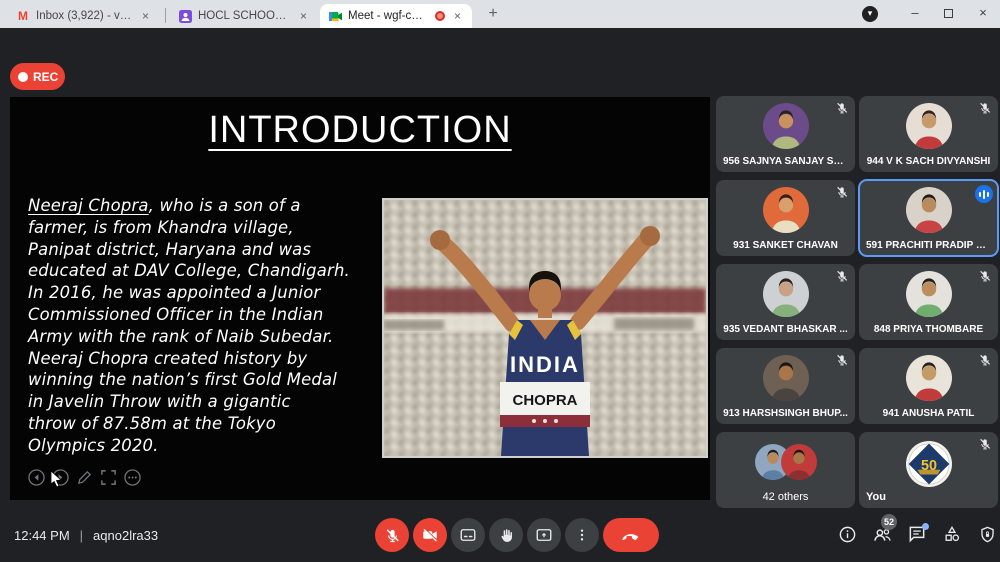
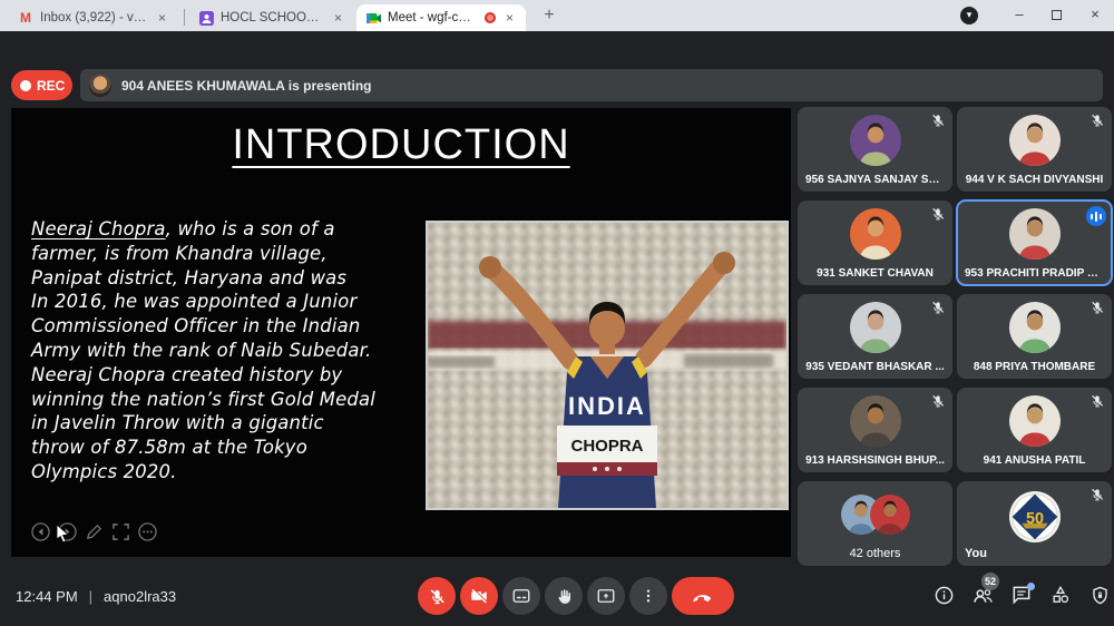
  M
  ×
  ×
  Meet - wgf-cery
  ×
  +
  ▾
  –
  ×
  REC
+ 904 ANEES KHUMAWALA is presenting
  INTRODUCTION
  Neeraj Chopra, who is a son of a
  farmer, is from Khandra village,
  Panipat district, Haryana and was
- educated at DAV College, Chandigarh.
  In 2016, he was appointed a Junior
  Commissioned Officer in the Indian
  Army with the rank of Naib Subedar.
  Neeraj Chopra created history by
  winning the nation’s first Gold Medal
  in Javelin Throw with a gigantic
  throw of 87.58m at the Tokyo
  Olympics 2020.
  INDIA
  CHOPRA
  956 SAJNYA SANJAY SH...
  944 V K SACH DIVYANSHI
  931 SANKET CHAVAN
- 591 PRACHITI PRADIP R...
+ 953 PRACHITI PRADIP R...
  935 VEDANT BHASKAR ...
  848 PRIYA THOMBARE
  913 HARSHSINGH BHUP...
  941 ANUSHA PATIL
  42 others
  50
  You
  12:44 PM
  |
  aqno2lra33
  52
